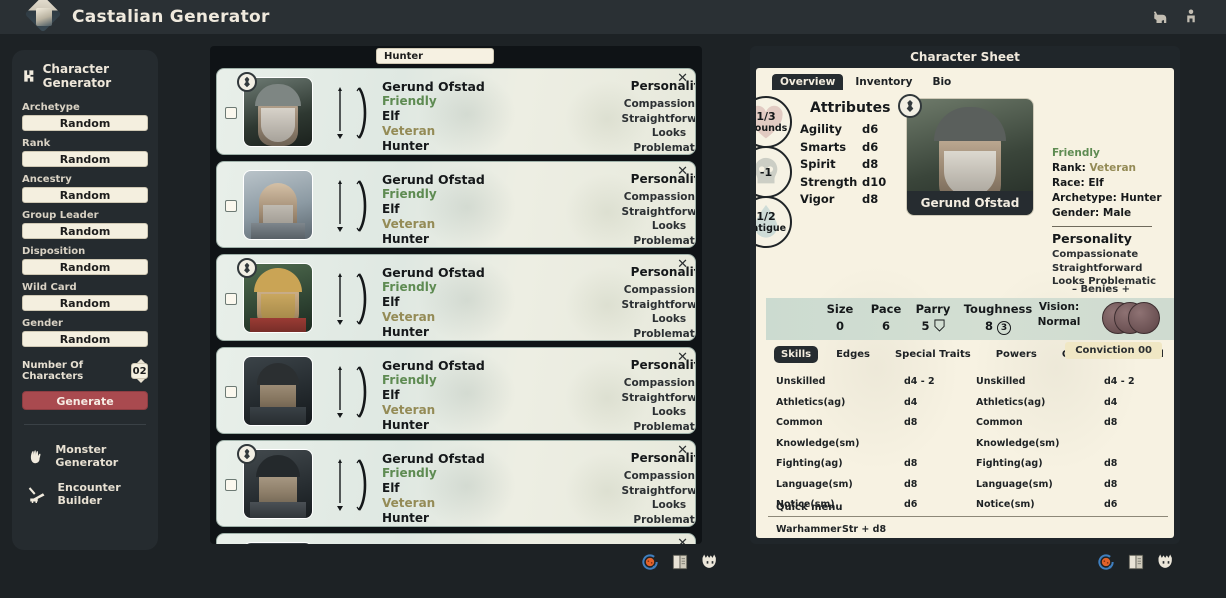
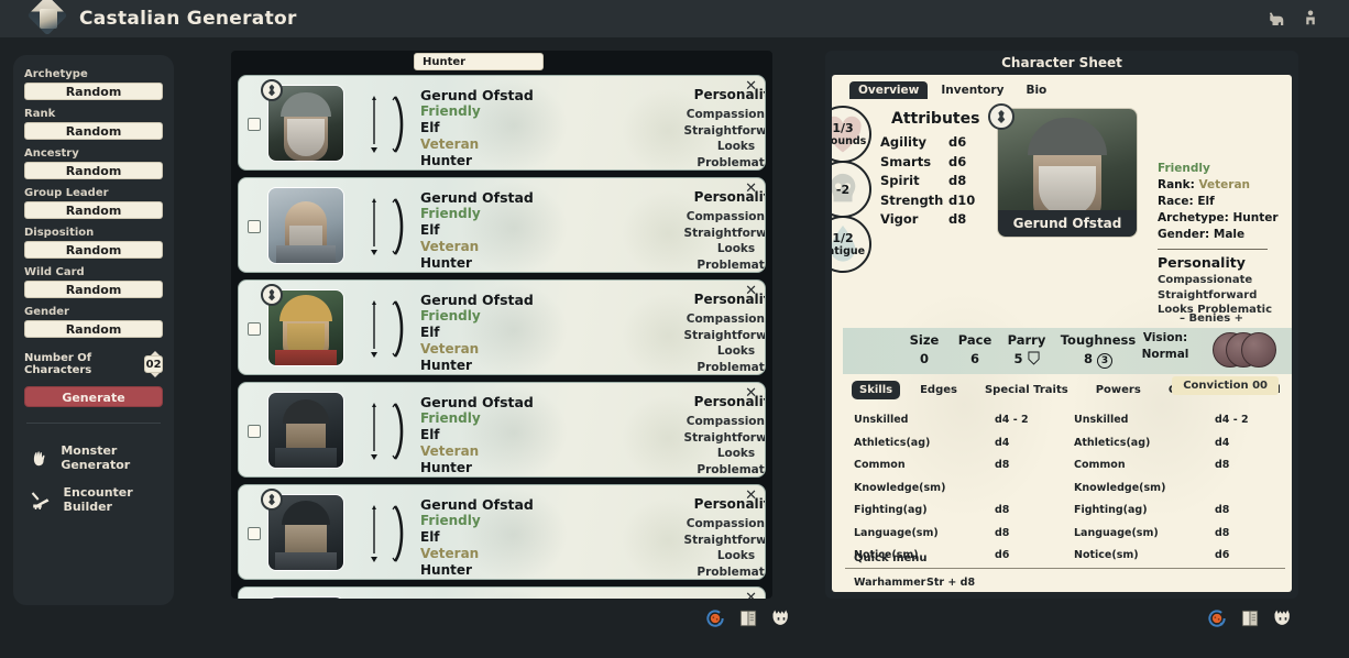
  Castalian Generator
- Character Generator
  Archetype
  Random
  Rank
  Random
  Ancestry
  Random
  Group Leader
  Random
  Disposition
  Random
  Wild Card
  Random
  Gender
  Random
  Number Of Characters
  02
  Generate
  Monster Generator
  Encounter Builder
  Hunter
  Gerund Ofstad
  Friendly
  Elf
  Veteran
  Hunter
  Personali
  Compassion
  Straightforw
  Looks Problemat
  ✕
  Gerund Ofstad
  Friendly
  Elf
  Veteran
  Hunter
  Personali
  Compassion
  Straightforw
  Looks Problemat
  ✕
  Gerund Ofstad
  Friendly
  Elf
  Veteran
  Hunter
  Personali
  Compassion
  Straightforw
  Looks Problemat
  ✕
  Gerund Ofstad
  Friendly
  Elf
  Veteran
  Hunter
  Personali
  Compassion
  Straightforw
  Looks Problemat
  ✕
  Gerund Ofstad
  Friendly
  Elf
  Veteran
  Hunter
  Personali
  Compassion
  Straightforw
  Looks Problemat
  ✕
  ✕
  Character Sheet
  1/3
  ounds
- -1
+ -2
  1/2
  atigue
  Attributes
  Agility
  d6
  Smarts
  d6
  Spirit
  d8
  Strength
  d10
  Vigor
  d8
  Gerund Ofstad
  Friendly
  Rank: Veteran
  Race: Elf
  Archetype: Hunter
  Gender: Male
  Personality
  Compassionate
  Straightforward
  Looks Problematic
  – Benies +
  Size
  0
  Pace
  6
  Parry
  5
  Toughness
  8 3
  Vision:
  Normal
  Skills
  Edges
  Special Traits
  Powers
  Conviction 00
  Unskilled
  d4 - 2
  Athletics(ag)
  d4
  Common Knowledge(sm)
  d8
  Fighting(ag)
  d8
  Language(sm)
  d8
  Notice(sm)
  d6
  Unskilled
  d4 - 2
  Athletics(ag)
  d4
  Common Knowledge(sm)
  d8
  Fighting(ag)
  d8
  Language(sm)
  d8
  Notice(sm)
  d6
  Quick menu
  Warhammer
  Str + d8
